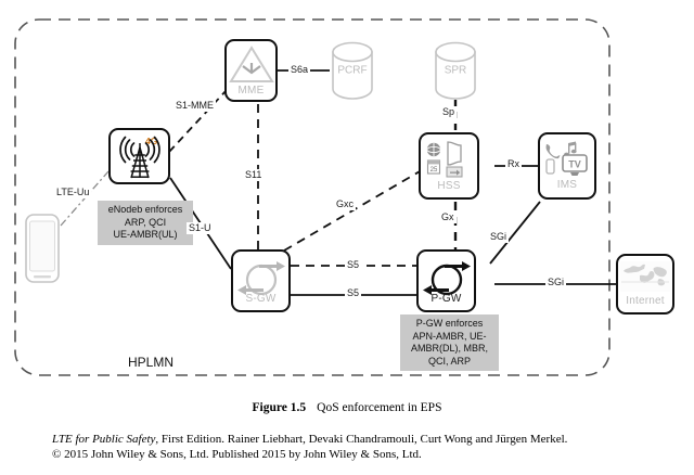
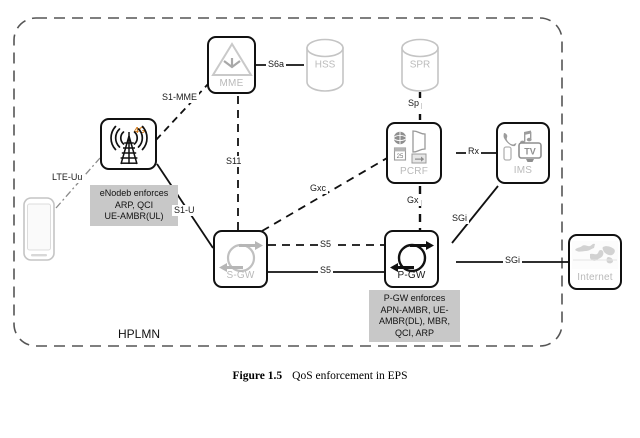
  4G
  MME
- PCRF
+ HSS
  SPR
- HSS
+ PCRF
  TV
  IMS
  S-GW
  P-GW
  Internet
  eNodeb enforces
  ARP, QCI
  UE-AMBR(UL)
  P-GW enforces
  APN-AMBR, UE-
  AMBR(DL), MBR,
  QCI, ARP
  LTE-Uu
  S1-MME
  S1-U
  S6a
  S11
  Sp
  Gxc
  Gx
  Rx
  S5
  S5
  SGi
  SGi
  HPLMN
  Figure 1.5 QoS enforcement in EPS
- LTE for Public Safety, First Edition. Rainer Liebhart, Devaki Chandramouli, Curt Wong and Jürgen Merkel.
- © 2015 John Wiley & Sons, Ltd. Published 2015 by John Wiley & Sons, Ltd.
